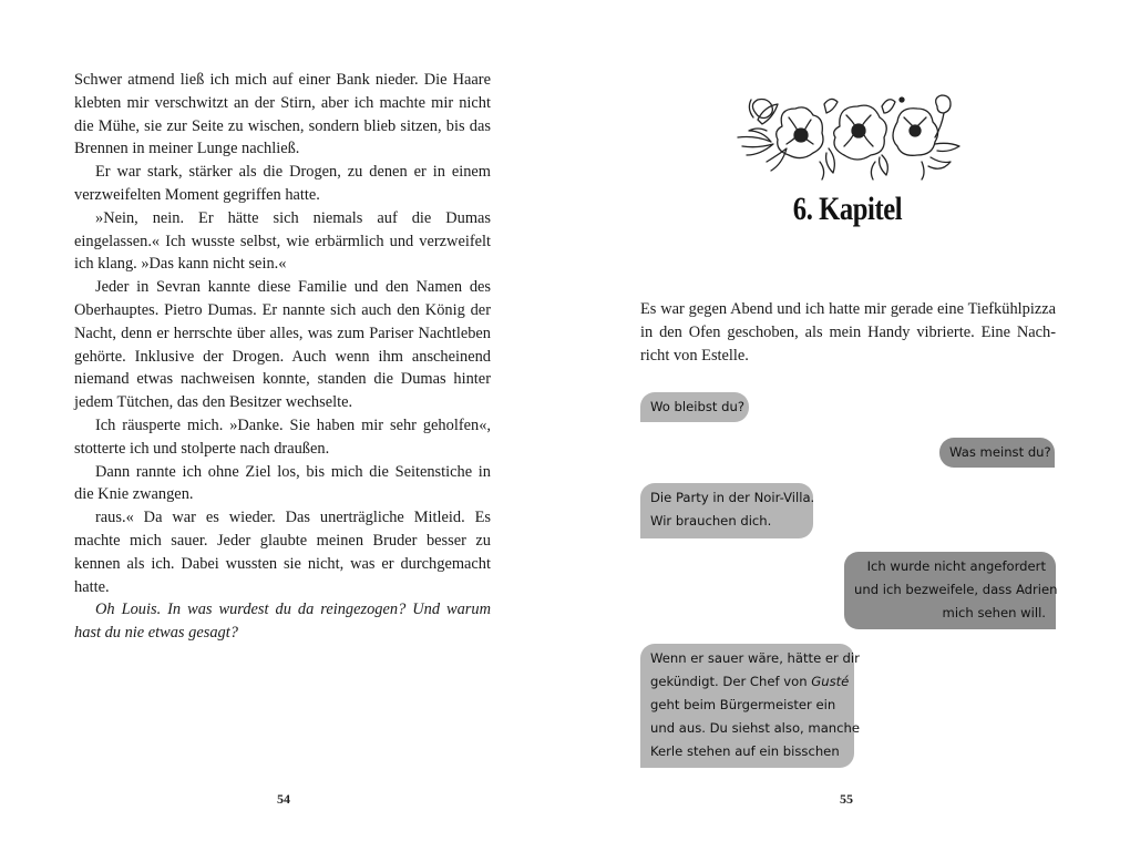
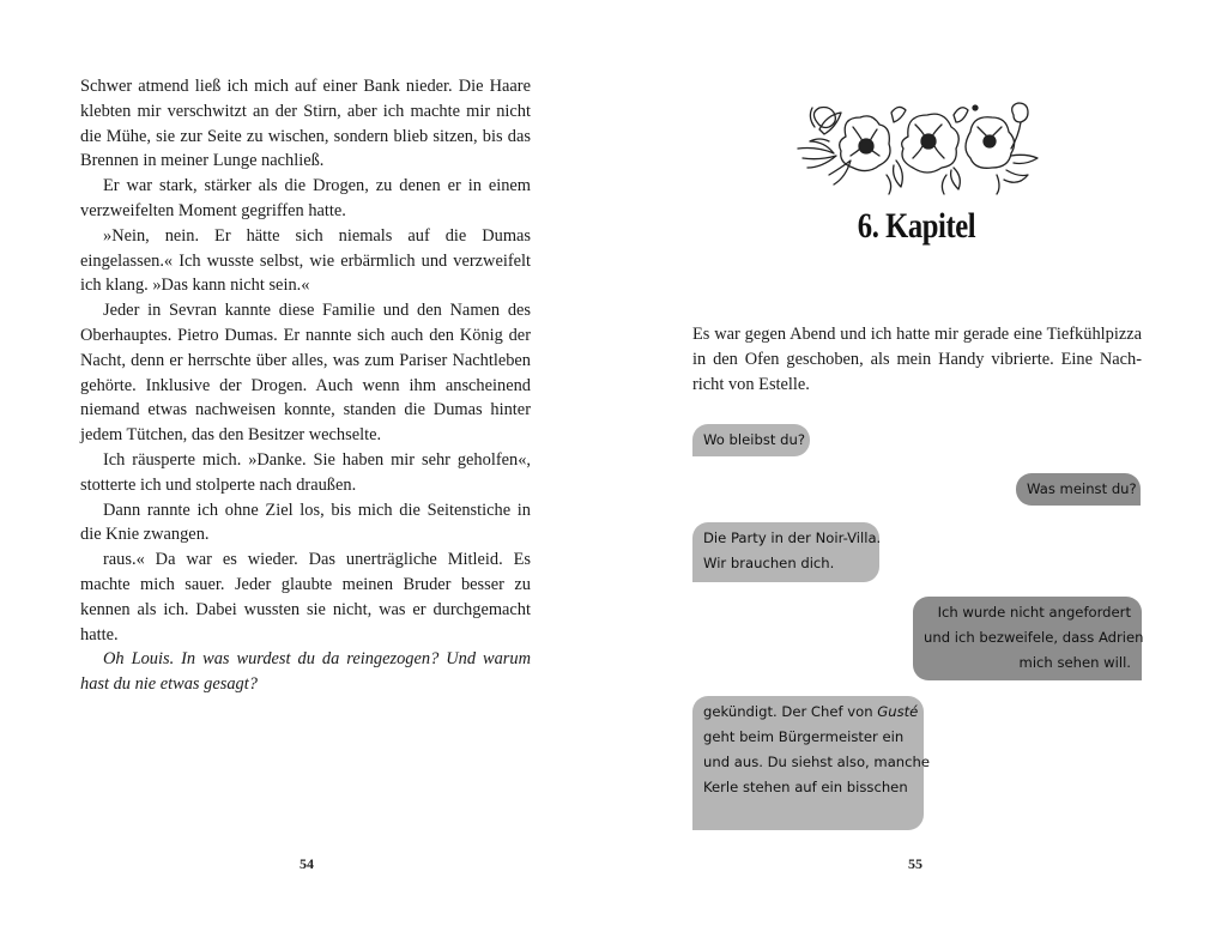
  Schwer atmend ließ ich mich auf einer Bank nieder. Die Haare klebten mir verschwitzt an der Stirn, aber ich machte mir nicht die Mühe, sie zur Seite zu wischen, sondern blieb sitzen, bis das Brennen in meiner Lunge nachließ.
  Er war stark, stärker als die Drogen, zu denen er in einem ver­zweifelten Moment gegriffen hatte.
  »Nein, nein. Er hätte sich niemals auf die Dumas eingelassen.« Ich wusste selbst, wie erbärmlich und verzweifelt ich klang. »Das kann nicht sein.«
  Jeder in Sevran kannte diese Familie und den Namen des Oberhauptes. Pietro Dumas. Er nannte sich auch den König der Nacht, denn er herrschte über alles, was zum Pariser Nachtleben gehörte. Inklusive der Drogen. Auch wenn ihm anscheinend niemand etwas nachweisen konnte, standen die Dumas hinter jedem Tütchen, das den Besitzer wechselte.
  Ich räusperte mich. »Danke. Sie haben mir sehr geholfen«, stotterte ich und stolperte nach draußen.
  Dann rannte ich ohne Ziel los, bis mich die Seitenstiche in die Knie zwangen.
  raus.« Da war es wieder. Das unerträgliche Mitleid. Es machte mich sauer. Jeder glaubte meinen Bruder besser zu kennen als ich. Dabei wussten sie nicht, was er durchgemacht hatte.
  Oh Louis. In was wurdest du da reingezogen? Und warum hast du nie etwas gesagt?
  54
  6. Kapitel
  Es war gegen Abend und ich hatte mir gerade eine Tiefkühlpizza in den Ofen geschoben, als mein Handy vibrierte. Eine Nach­richt von Estelle.
  Wo bleibst du?
  Was meinst du?
  Die Party in der Noir-Villa.
  Wir brauchen dich.
  Ich wurde nicht angefordert
  und ich bezweifele, dass Adrien
  mich sehen will.
- Wenn er sauer wäre, hätte er dir
  gekündigt. Der Chef von Gusté
  geht beim Bürgermeister ein
  und aus. Du siehst also, manche
  Kerle stehen auf ein bisschen
  55
